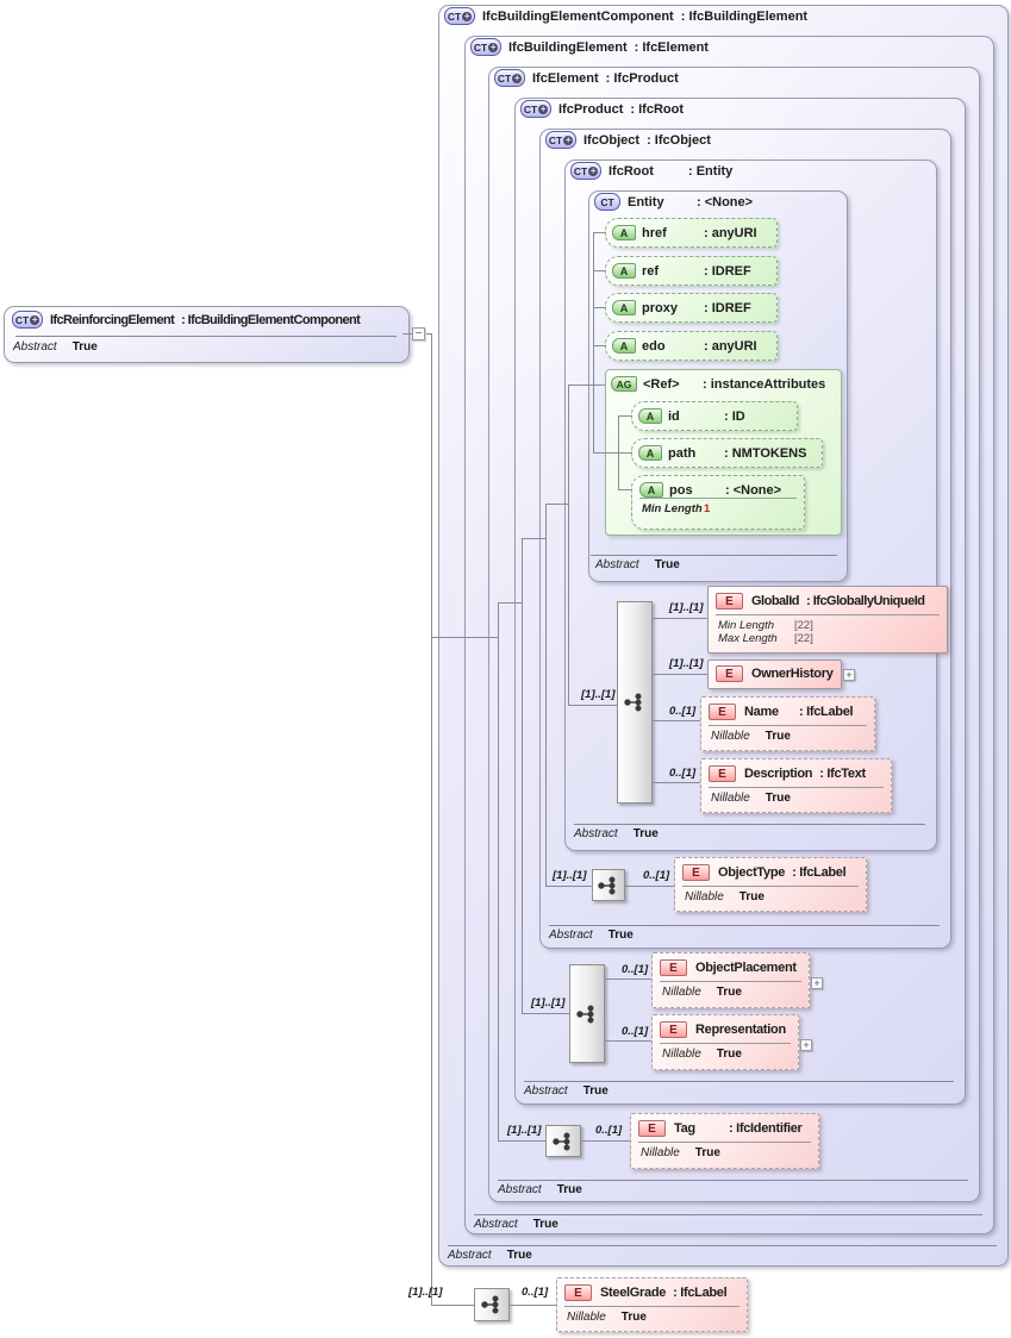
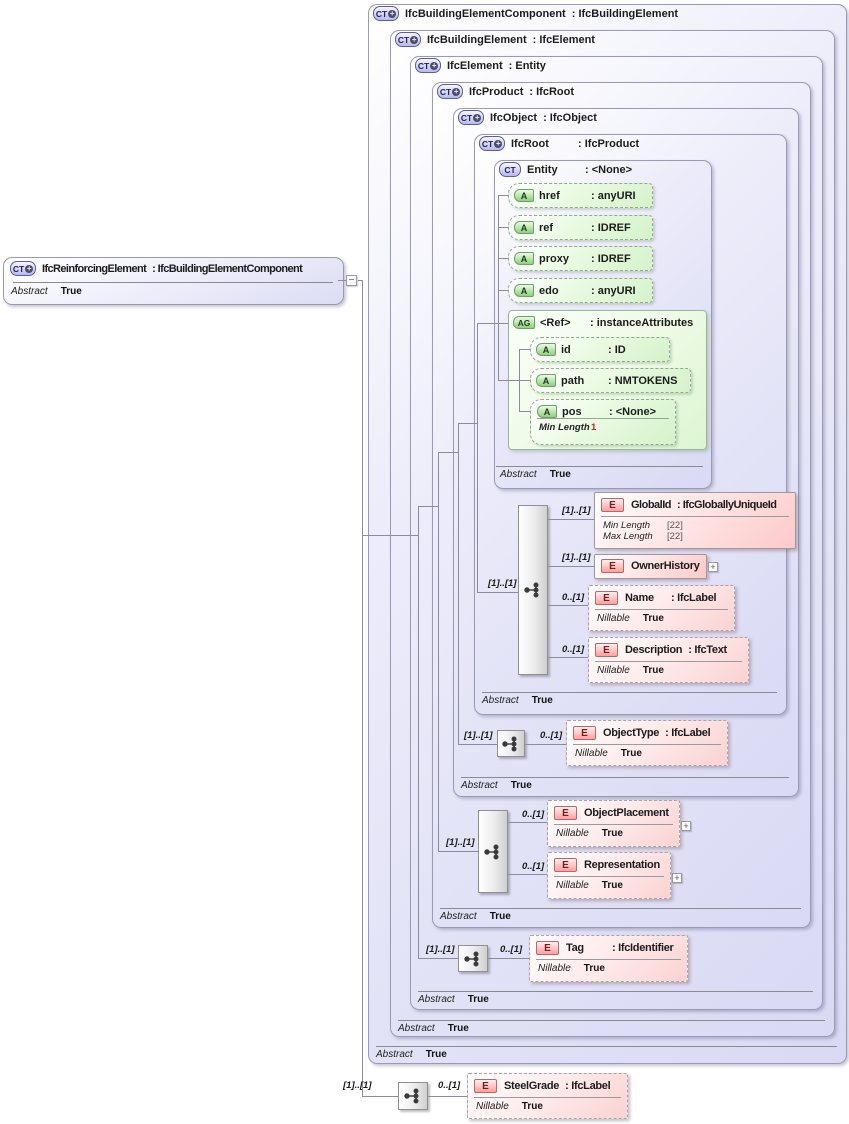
  A
  href
  : anyURI
  A
  ref
  : IDREF
  A
  proxy
  : IDREF
  A
  edo
  : anyURI
  AG
  <Ref>
  : instanceAttributes
  A
  id
  : ID
  A
  path
  : NMTOKENS
  A
  pos
  : <None>
  Min Length
  1
  E
  GlobalId
  : IfcGloballyUniqueId
  Min Length
  [22]
  Max Length
  [22]
  E
  OwnerHistory
  +
  E
  Name
  : IfcLabel
  Nillable
  True
  E
  Description
  : IfcText
  Nillable
  True
  E
  ObjectType
  : IfcLabel
  Nillable
  True
  E
  ObjectPlacement
  Nillable
  True
  +
  E
  Representation
  Nillable
  True
  +
  E
  Tag
  : IfcIdentifier
  Nillable
  True
  E
  SteelGrade
  : IfcLabel
  Nillable
  True
  CT
  +
  IfcBuildingElementComponent
  : IfcBuildingElement
  CT
  +
  IfcBuildingElement
  : IfcElement
  CT
  +
  IfcElement
- : IfcProduct
+ : Entity
  CT
  +
  IfcProduct
  : IfcRoot
  CT
  +
  IfcObject
  : IfcObject
  CT
  +
  IfcRoot
- : Entity
+ : IfcProduct
  CT
  Entity
  : <None>
  CT
  +
  IfcReinforcingElement
  : IfcBuildingElementComponent
  Abstract
  True
  −
  Abstract
  True
  Abstract
  True
  Abstract
  True
  Abstract
  True
  Abstract
  True
  Abstract
  True
  Abstract
  True
  [1]..[1]
  [1]..[1]
  [1]..[1]
  [1]..[1]
  [1]..[1]
  [1]..[1]
  [1]..[1]
  0..[1]
  0..[1]
  0..[1]
  0..[1]
  0..[1]
  0..[1]
  0..[1]
